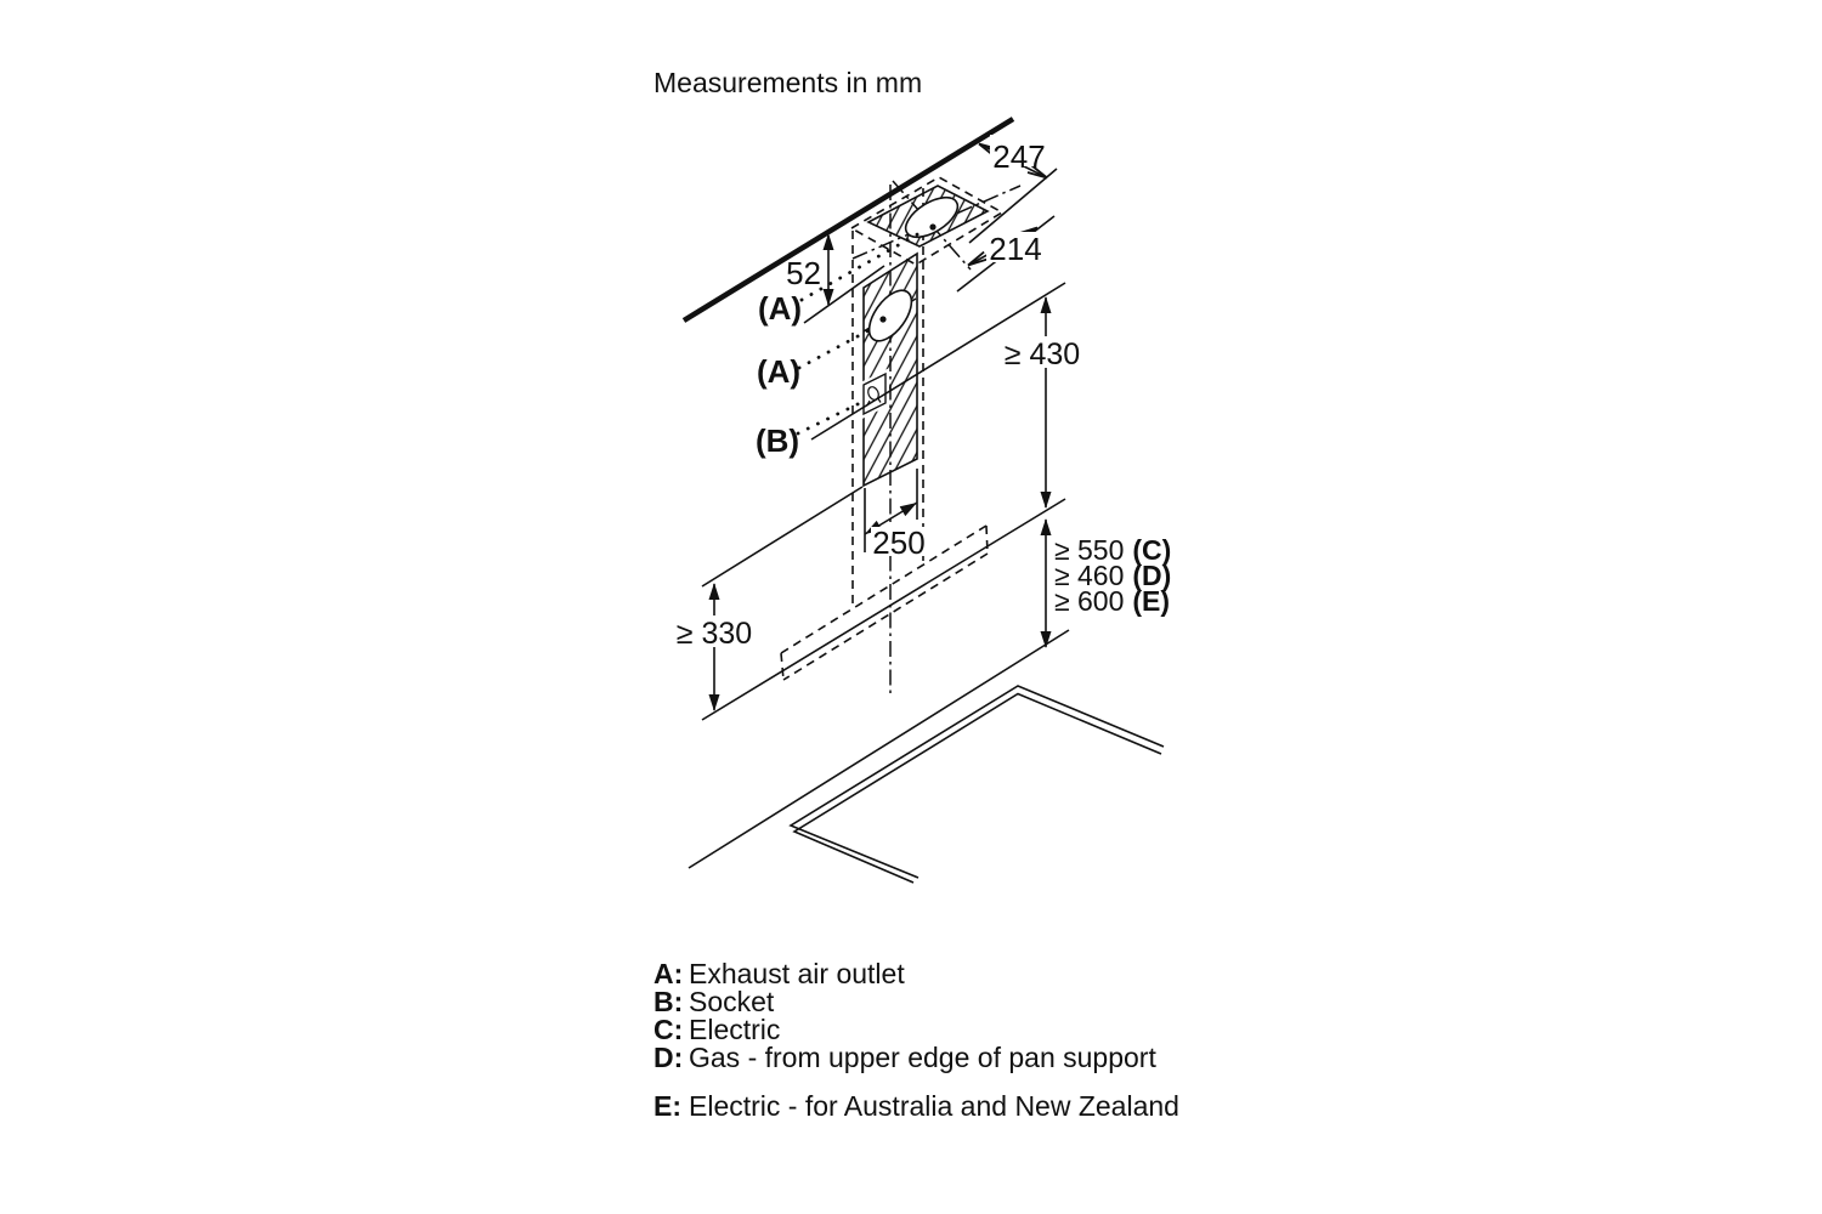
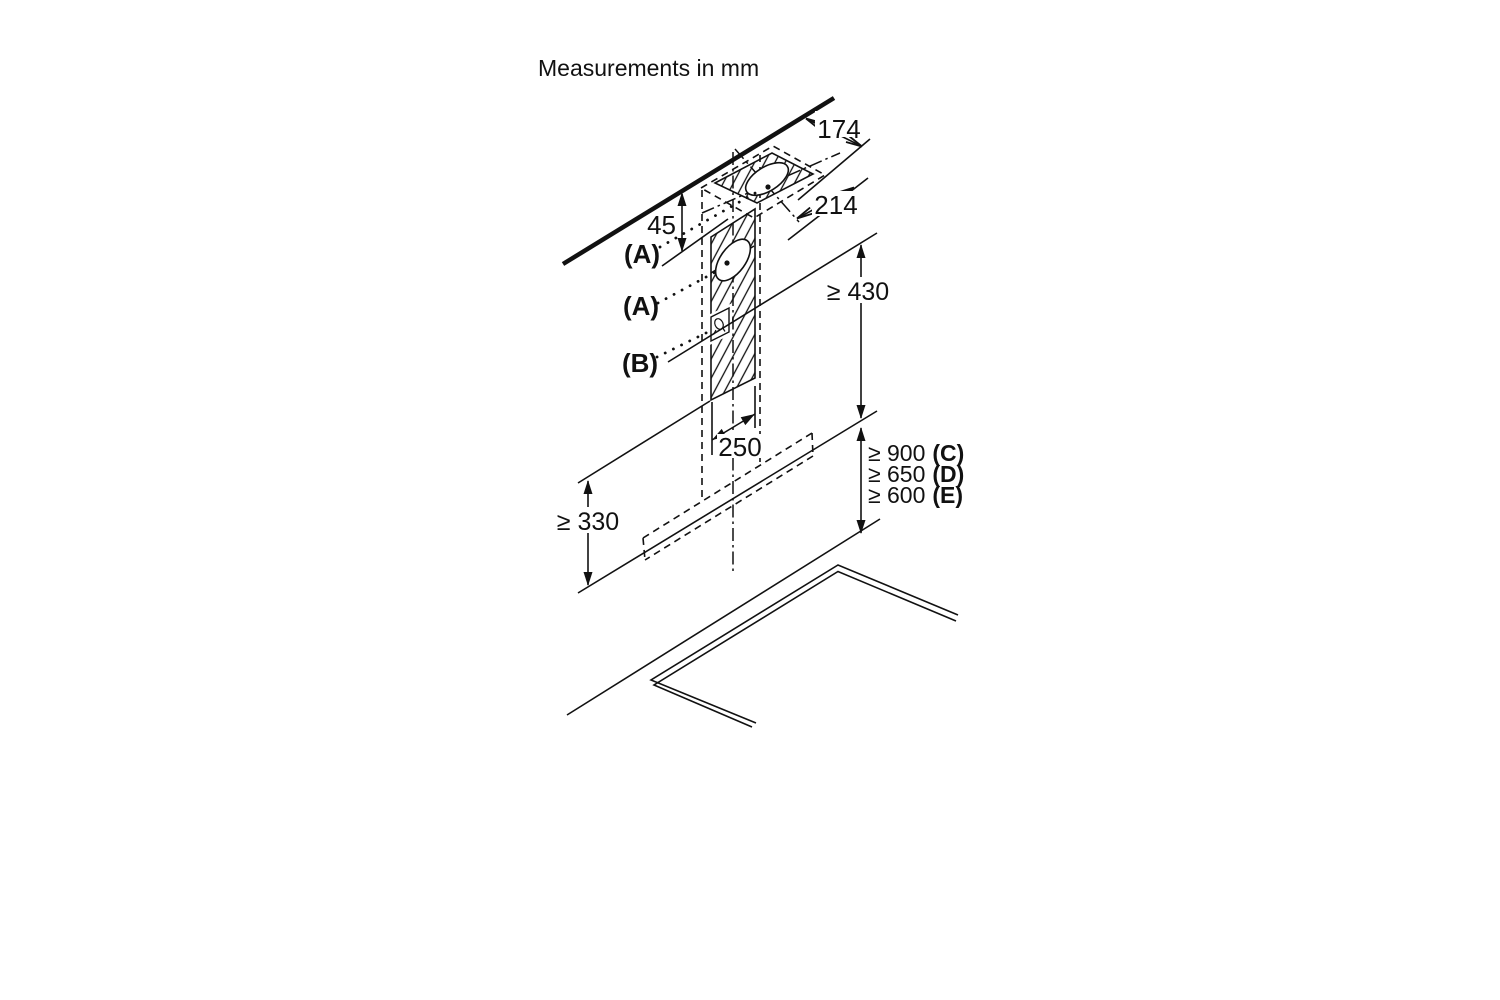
- 52
+ 45
- 247
+ 174
  214
  250
  ≥ 430
  ≥ 330
- ≥ 550 (C)
+ ≥ 900 (C)
- ≥ 460 (D)
+ ≥ 650 (D)
  ≥ 600 (E)
  (A)
  (A)
  (B)
  Measurements in mm
- A: Exhaust air outlet
- B: Socket
- C: Electric
- D: Gas - from upper edge of pan support
- E: Electric - for Australia and New Zealand
